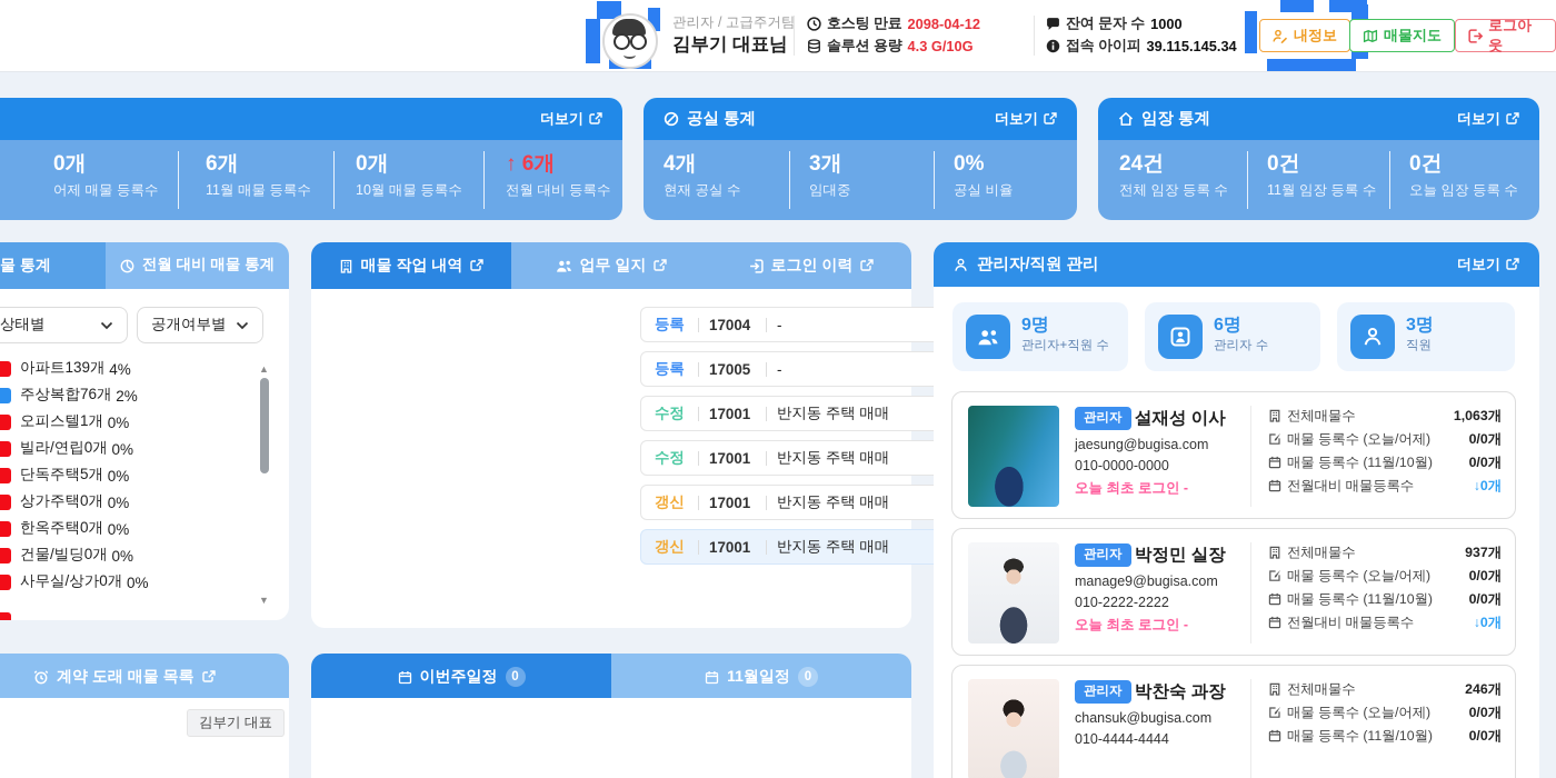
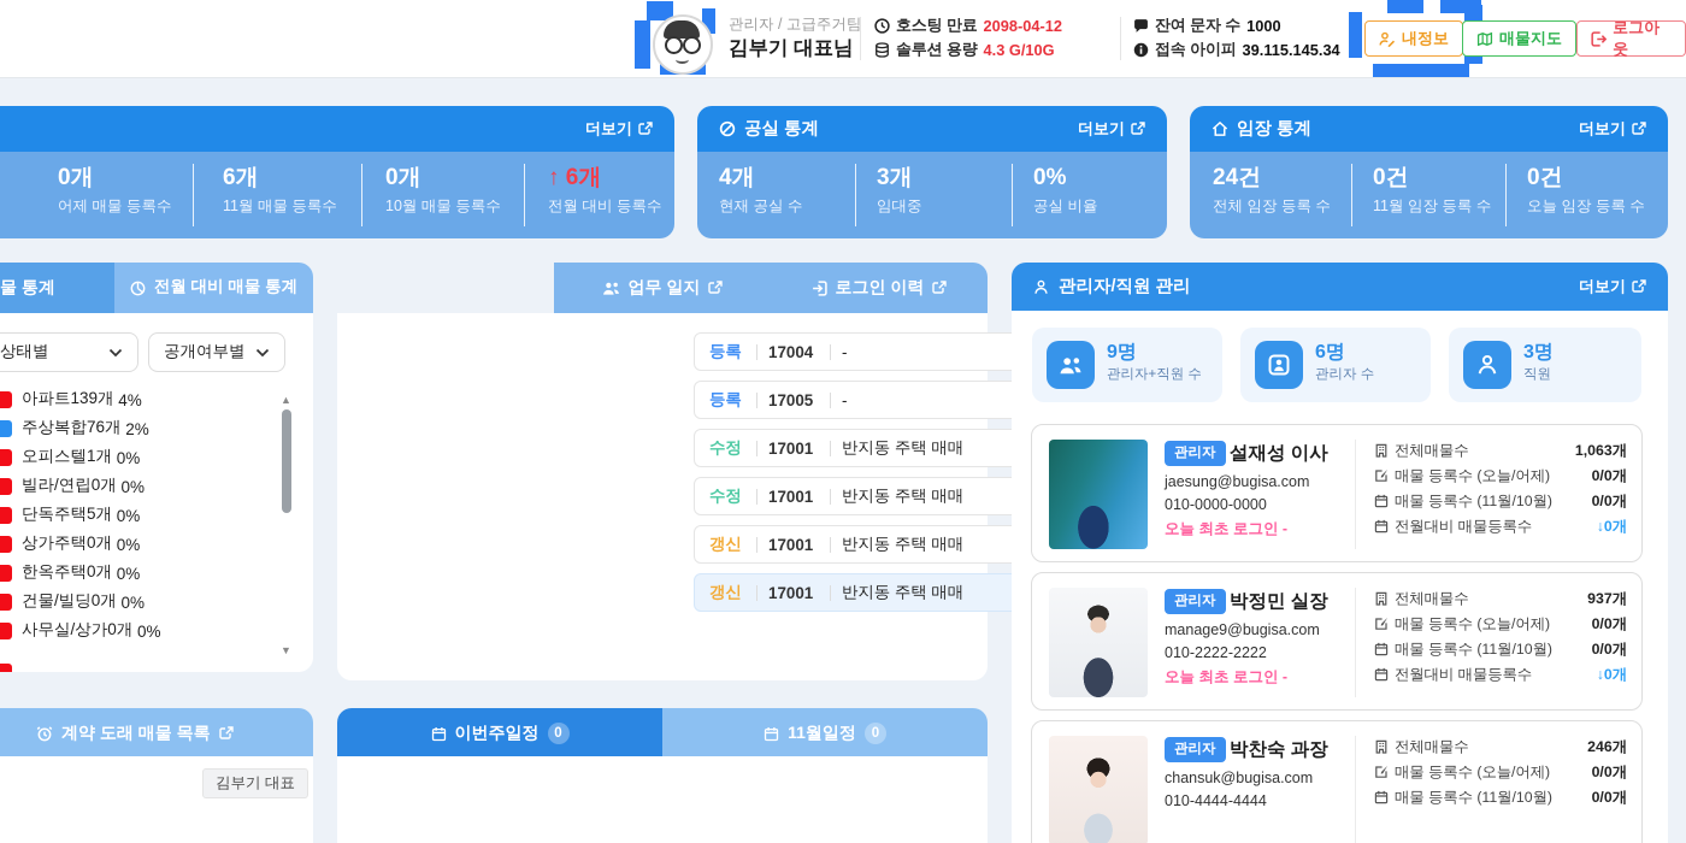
  관리자 / 고급주거팀
  김부기 대표님
  호스팅 만료
  2098-04-12
  솔루션 용량
  4.3 G/10G
  잔여 문자 수
  1000
  접속 아이피
  39.115.145.34
  내정보
  매물지도
  로그아웃
  더보기
  0개
  어제 매물 등록수
  6개
  11월 매물 등록수
  0개
  10월 매물 등록수
  ↑ 6개
  전월 대비 등록수
  공실 통계
  더보기
  4개
  현재 공실 수
  3개
  임대중
  0%
  공실 비율
  임장 통계
  더보기
  24건
  전체 임장 등록 수
  0건
  11월 임장 등록 수
  0건
  오늘 임장 등록 수
  물 통계
  전월 대비 매물 통계
  공개여부별
  아파트
  139개
  4%
  주상복합
  76개
  2%
  오피스텔
  1개
  0%
  빌라/연립
  0개
  0%
  단독주택
  5개
  0%
  상가주택
  0개
  0%
  한옥주택
  0개
  0%
  건물/빌딩
  0개
  0%
  사무실/상가
  0개
  0%
  ▲
  ▼
- 매물 작업 내역
  업무 일지
  로그인 이력
  등록
  17004
  -
  등록
  17005
  -
  수정
  17001
  반지동 주택 매매
  수정
  17001
  반지동 주택 매매
  갱신
  17001
  반지동 주택 매매
  갱신
  17001
  반지동 주택 매매
  관리자/직원 관리
  더보기
  9명
  관리자+직원 수
  6명
  관리자 수
  3명
  직원
  관리자
  설재성 이사
  jaesung@bugisa.com
  010-0000-0000
  오늘 최초 로그인 -
  전체매물수
  1,063개
  매물 등록수 (오늘/어제)
  0/0개
  매물 등록수 (11월/10월)
  0/0개
  전월대비 매물등록수
  ↓0개
  관리자
  박정민 실장
  manage9@bugisa.com
  010-2222-2222
  오늘 최초 로그인 -
  전체매물수
  937개
  매물 등록수 (오늘/어제)
  0/0개
  매물 등록수 (11월/10월)
  0/0개
  전월대비 매물등록수
  ↓0개
  관리자
  박찬숙 과장
  chansuk@bugisa.com
  010-4444-4444
  전체매물수
  246개
  매물 등록수 (오늘/어제)
  0/0개
  매물 등록수 (11월/10월)
  0/0개
  계약 도래 매물 목록
  김부기 대표
  이번주일정
  0
  11월일정
  0
